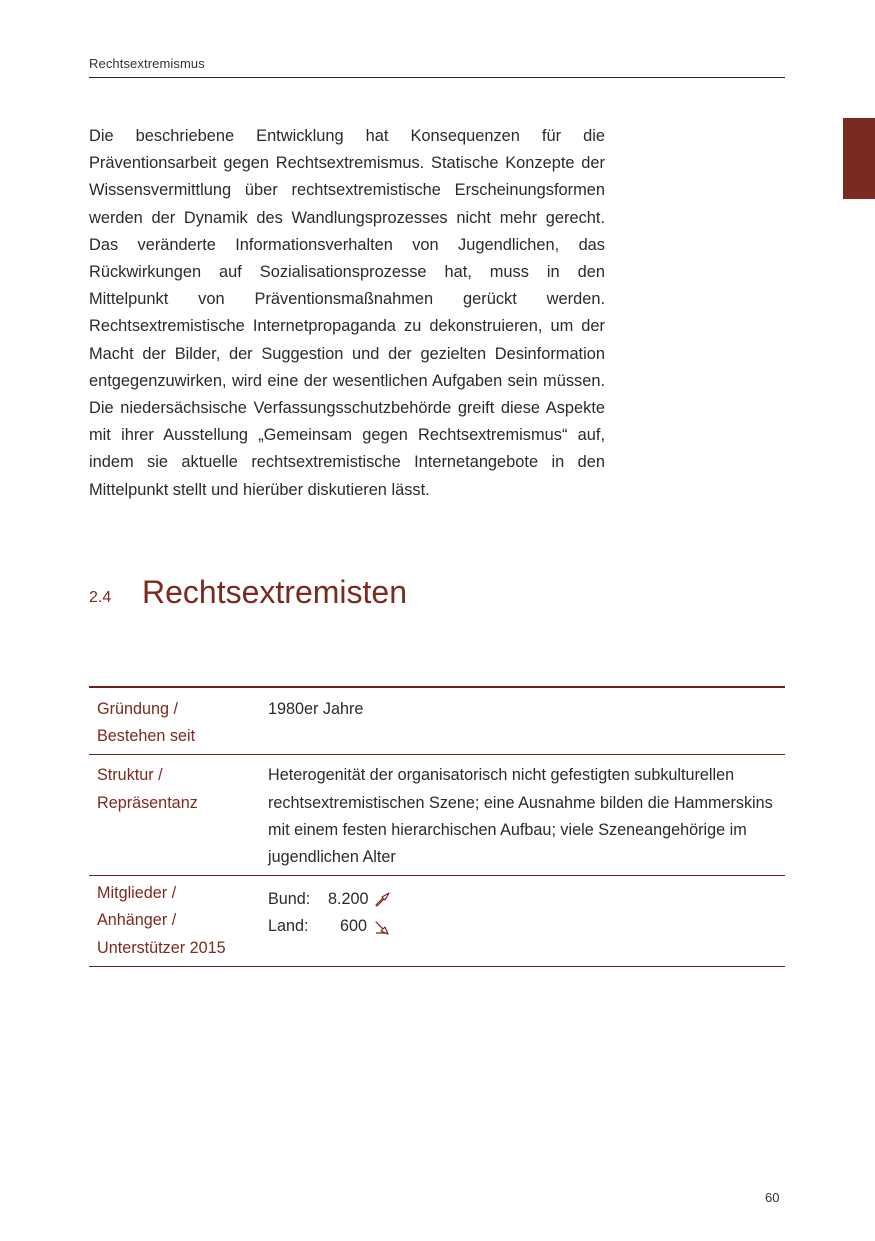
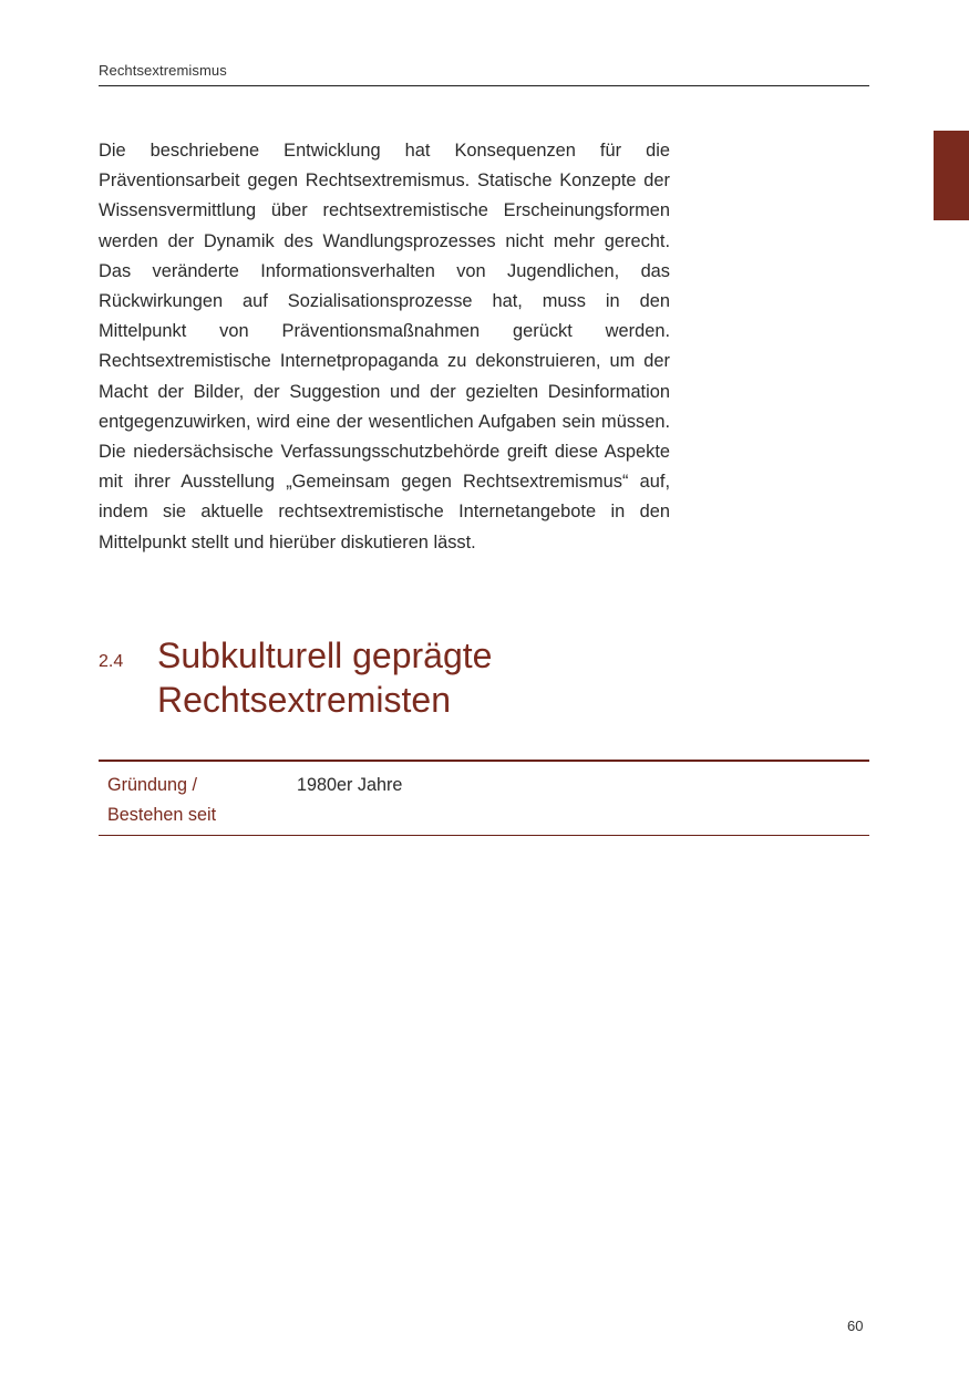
  Rechtsextremismus
  Die beschriebene Entwicklung hat Konsequenzen für die Präventionsarbeit gegen Rechtsextremismus. Statische Konzepte der Wissensvermittlung über rechtsextremistische Erscheinungsformen werden der Dynamik des Wandlungsprozesses nicht mehr gerecht. Das veränderte Informationsverhalten von Jugendlichen, das Rückwirkungen auf Sozialisationsprozesse hat, muss in den Mittelpunkt von Präventionsmaßnahmen gerückt werden. Rechtsextremistische Internetpropaganda zu dekonstruieren, um der Macht der Bilder, der Suggestion und der gezielten Desinformation entgegenzuwirken, wird eine der wesentlichen Aufgaben sein müssen. Die niedersächsische Verfassungsschutzbehörde greift diese Aspekte mit ihrer Ausstellung „Gemeinsam gegen Rechtsextremismus“ auf, indem sie aktuelle rechtsextremistische Internetangebote in den Mittelpunkt stellt und hierüber diskutieren lässt.
  2.4
+ Subkulturell geprägte
  Rechtsextremisten
  Gründung / Bestehen seit	1980er Jahre
- Struktur / Repräsentanz	Heterogenität der organisatorisch nicht gefestigten subkulturellen rechtsextremistischen Szene; eine Ausnahme bilden die Hammerskins mit einem festen hierarchischen Aufbau; viele Szeneangehörige im jugendlichen Alter
- Mitglieder / Anhänger / Unterstützer 2015	Bund: 8.200 Land: 600
  60
